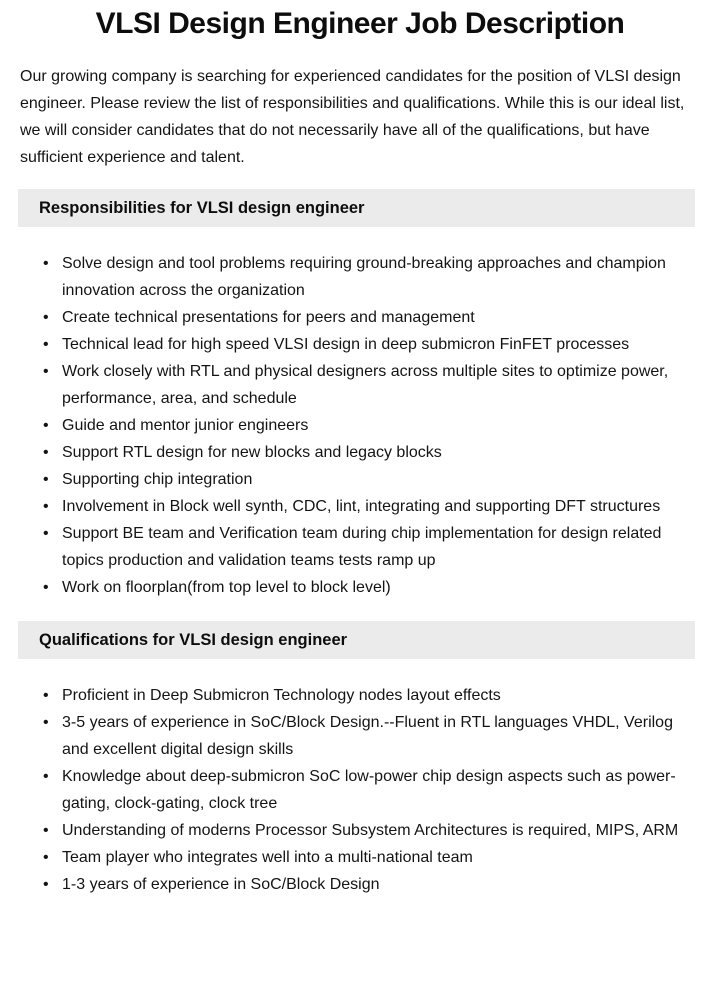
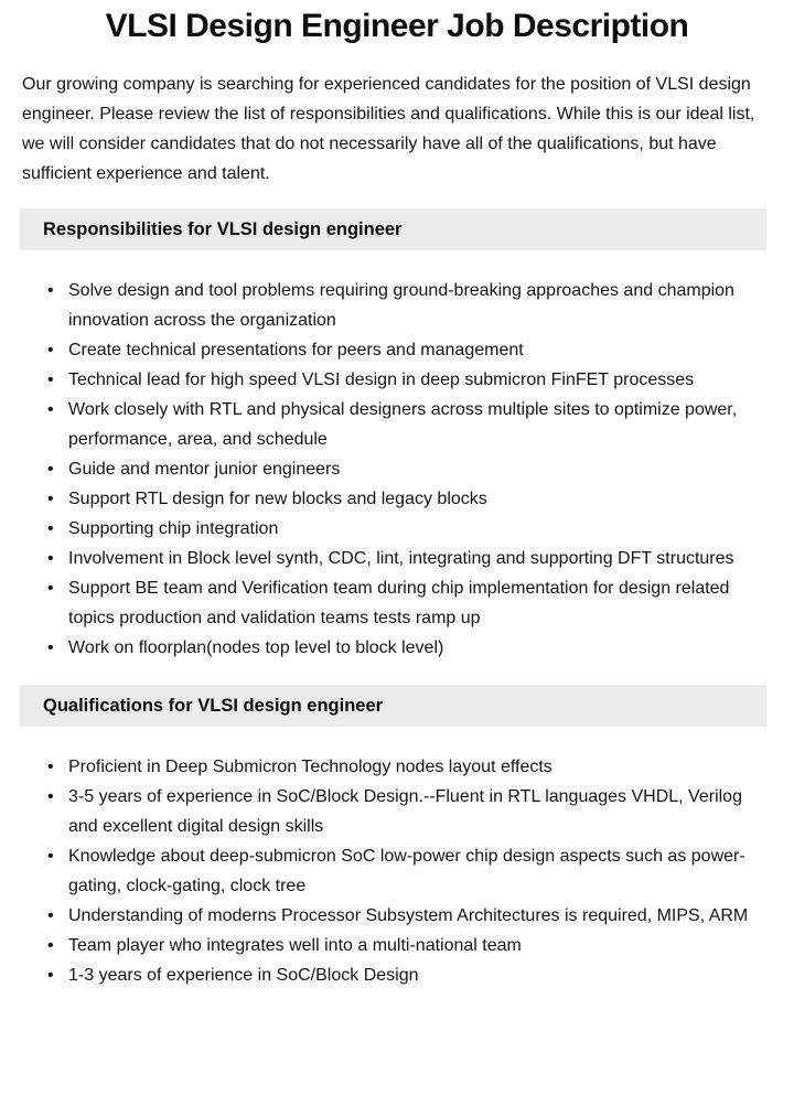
  VLSI Design Engineer Job Description
  Our growing company is searching for experienced candidates for the position of VLSI design engineer. Please review the list of responsibilities and qualifications. While this is our ideal list, we will consider candidates that do not necessarily have all of the qualifications, but have sufficient experience and talent.
  Responsibilities for VLSI design engineer
  Solve design and tool problems requiring ground-breaking approaches and champion innovation across the organization
  Create technical presentations for peers and management
  Technical lead for high speed VLSI design in deep submicron FinFET processes
  Work closely with RTL and physical designers across multiple sites to optimize power, performance, area, and schedule
  Guide and mentor junior engineers
  Support RTL design for new blocks and legacy blocks
  Supporting chip integration
- Involvement in Block well synth, CDC, lint, integrating and supporting DFT structures
+ Involvement in Block level synth, CDC, lint, integrating and supporting DFT structures
  Support BE team and Verification team during chip implementation for design related topics production and validation teams tests ramp up
- Work on floorplan(from top level to block level)
+ Work on floorplan(nodes top level to block level)
  Qualifications for VLSI design engineer
  Proficient in Deep Submicron Technology nodes layout effects
  3-5 years of experience in SoC/Block Design.--Fluent in RTL languages VHDL, Verilog and excellent digital design skills
  Knowledge about deep-submicron SoC low-power chip design aspects such as power-gating, clock-gating, clock tree
  Understanding of moderns Processor Subsystem Architectures is required, MIPS, ARM
  Team player who integrates well into a multi-national team
  1-3 years of experience in SoC/Block Design
